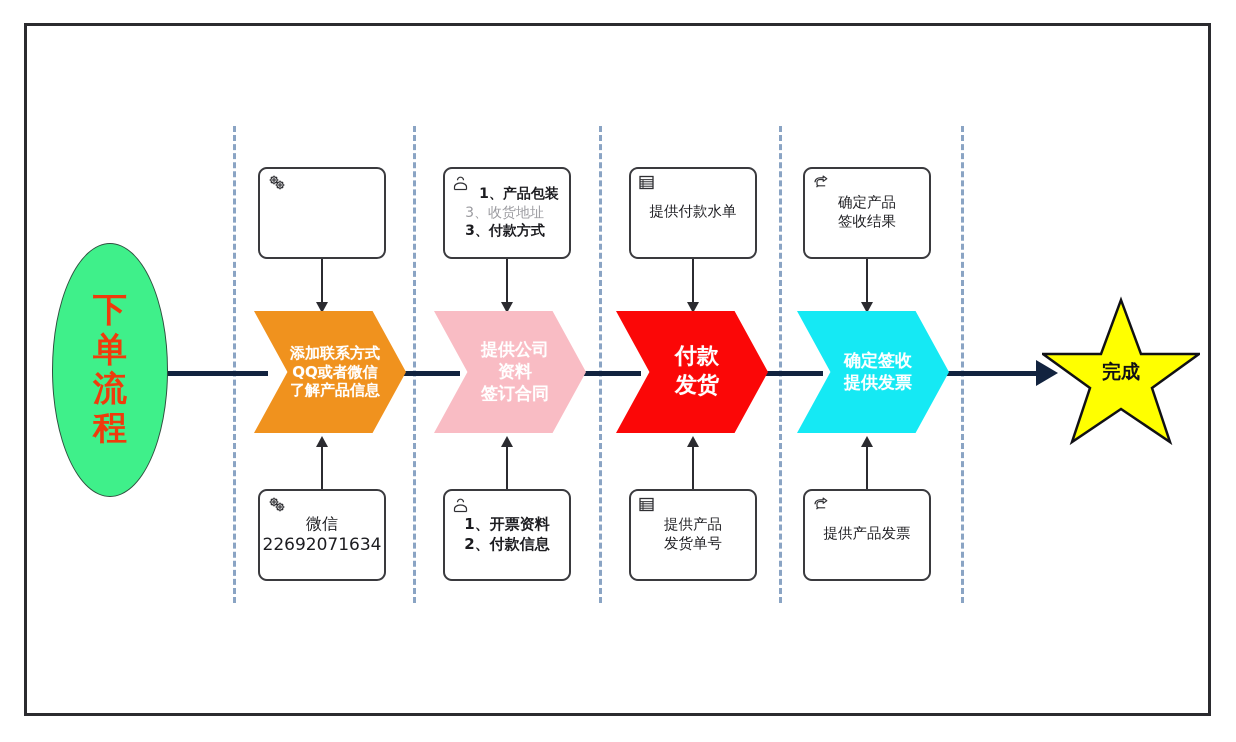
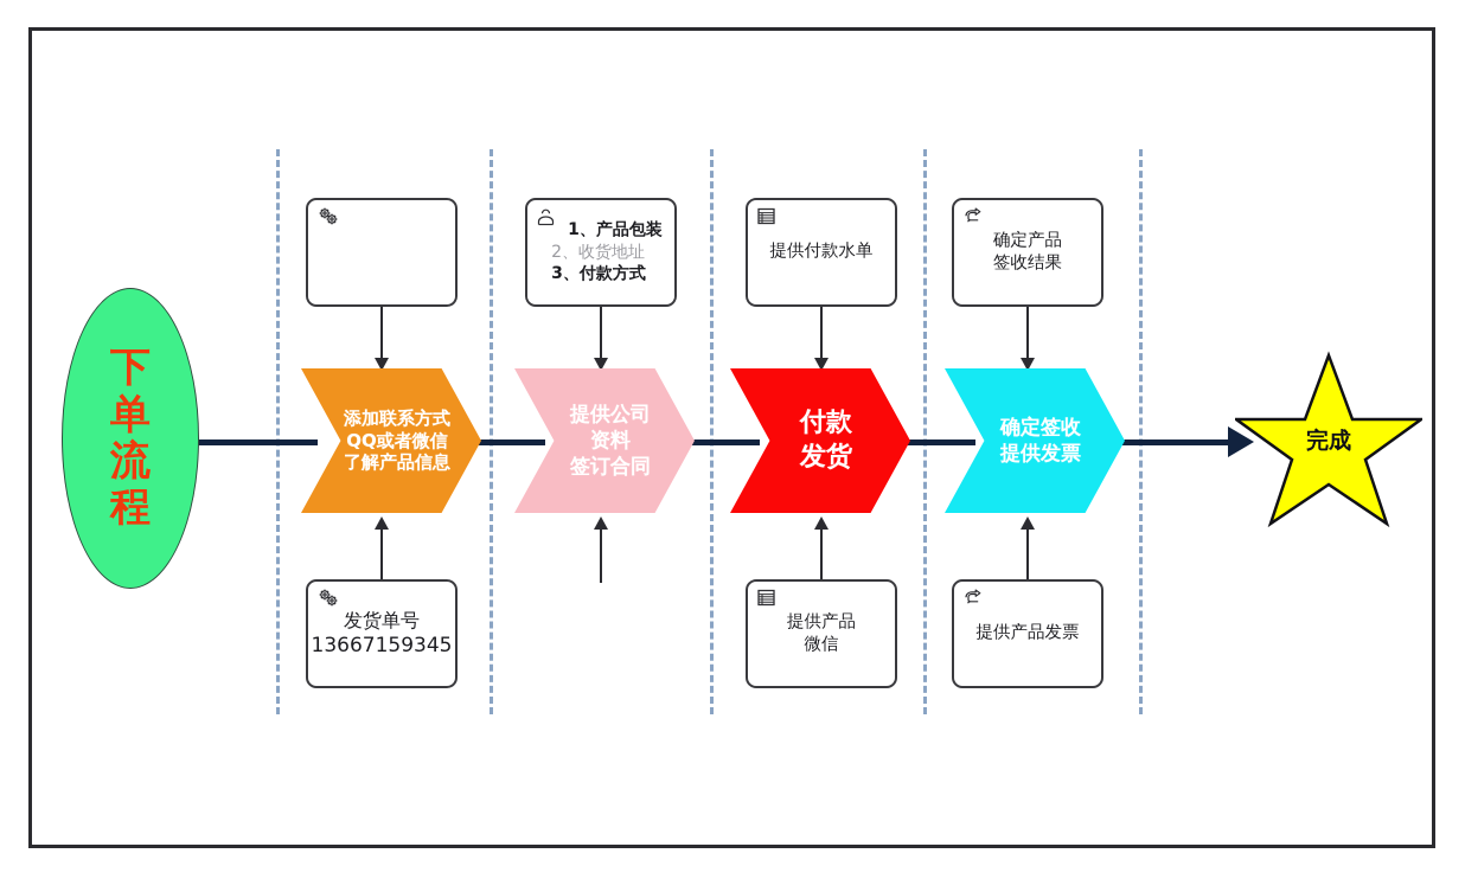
  下单流程
  添加联系方式
  QQ或者微信
  了解产品信息
- 微信
+ 发货单号
- 22692071634
+ 13667159345
  1、产品包装
- 3、收货地址
+ 2、收货地址
  3、付款方式
  提供公司
  资料
  签订合同
- 1、开票资料
- 2、付款信息
  提供付款水单
  付款
  发货
  提供产品
- 发货单号
+ 微信
  确定产品
  签收结果
  确定签收
  提供发票
  提供产品发票
  完成
